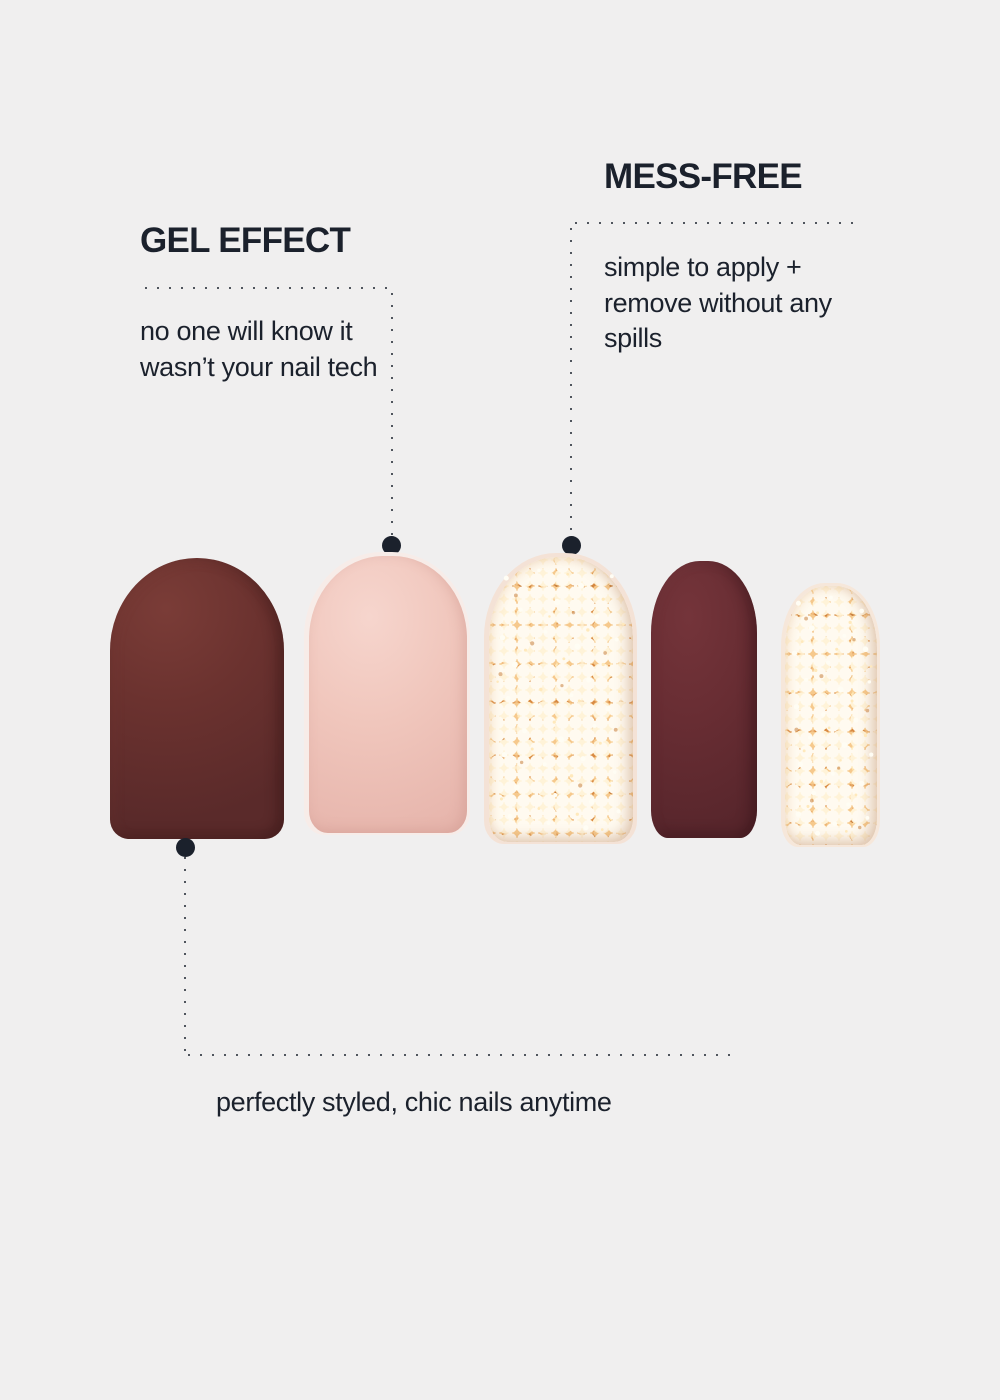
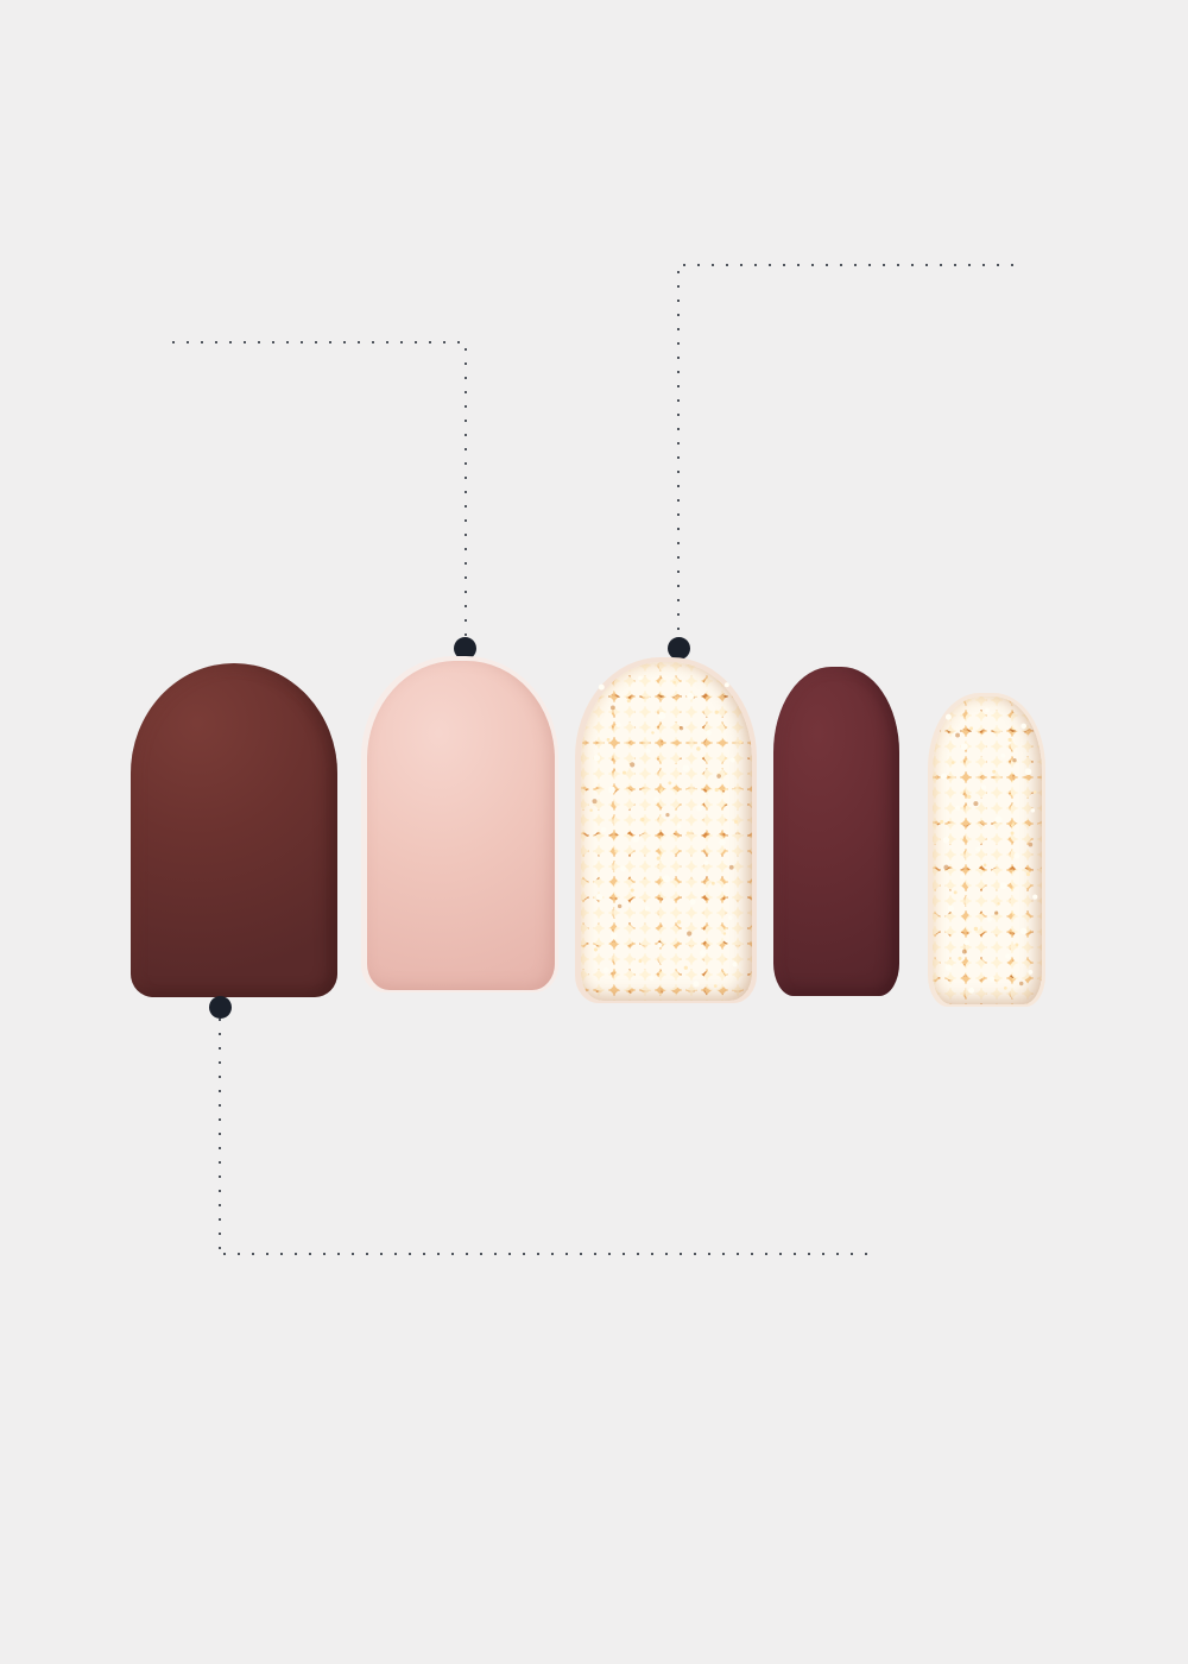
- GEL EFFECT
- no one will know it wasn’t your nail tech
- MESS-FREE
- simple to apply + remove without any spills
- perfectly styled, chic nails anytime
